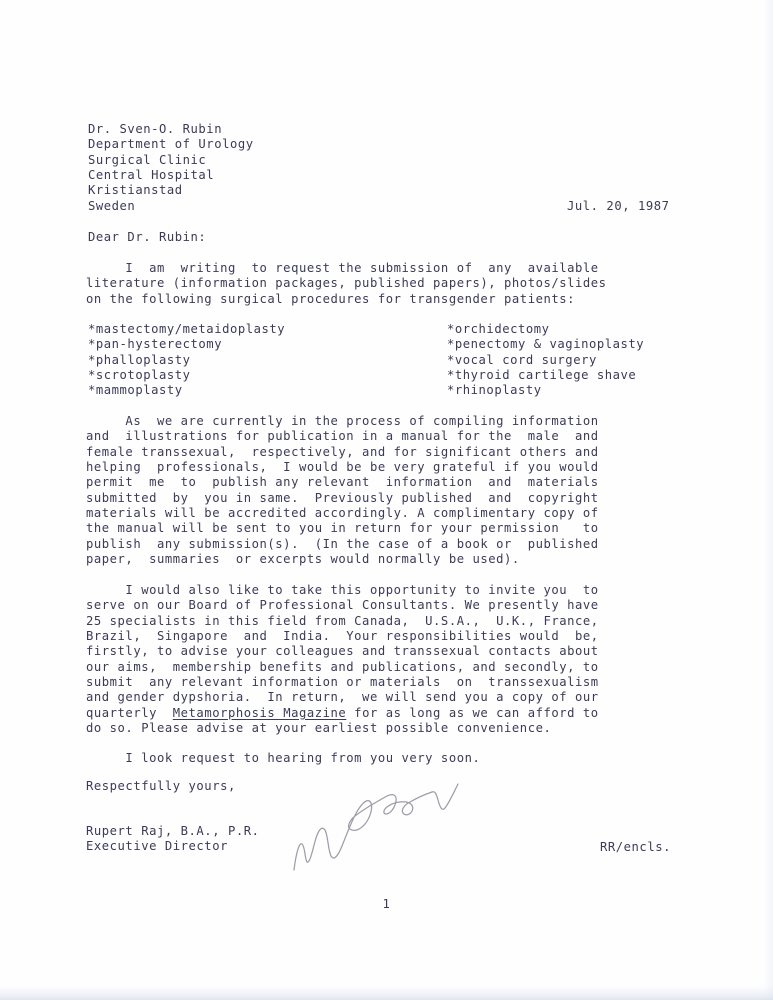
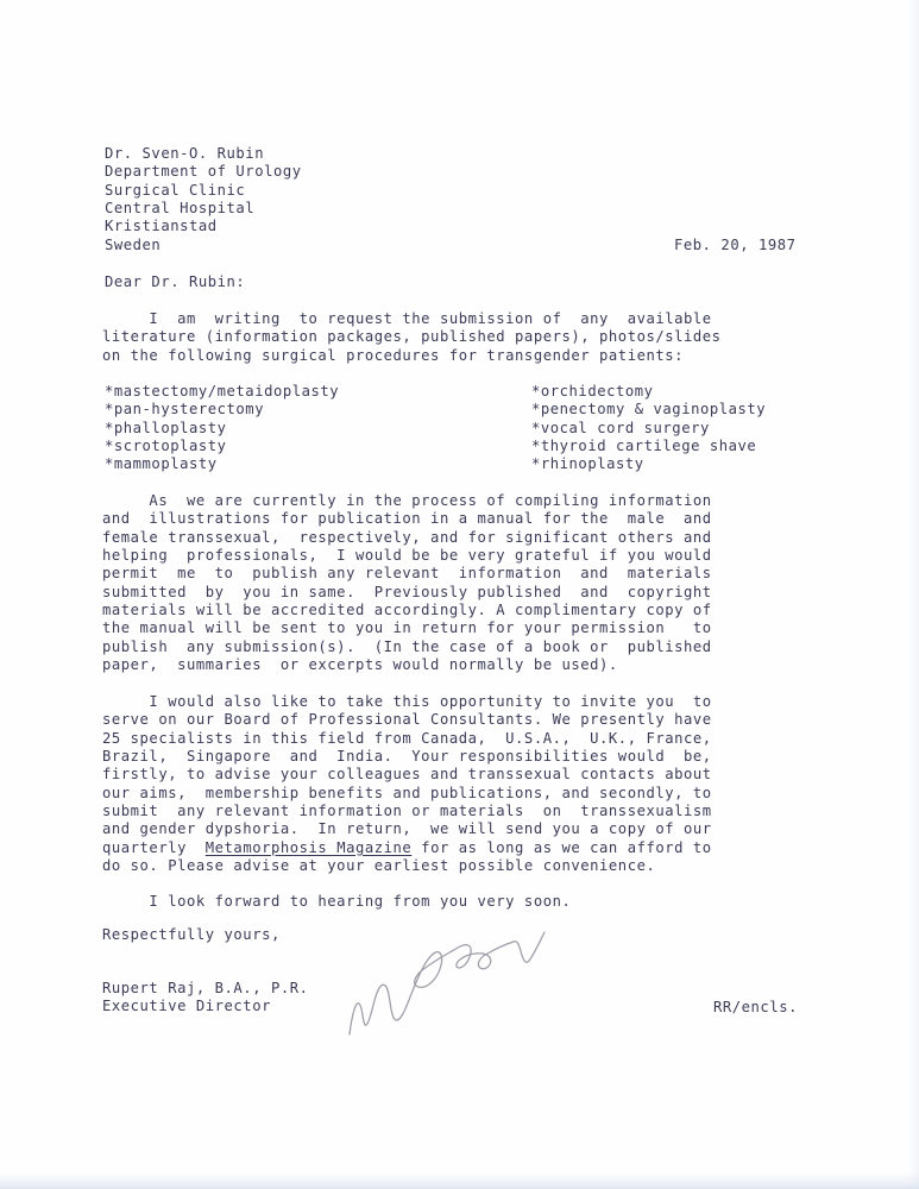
  Dr. Sven-O. Rubin
  Department of Urology
  Surgical Clinic
  Central Hospital
  Kristianstad
  Sweden
- Jul. 20, 1987
+ Feb. 20, 1987
  Dear Dr. Rubin:
  I am writing to request the submission of any available
  literature (information packages, published papers), photos/slides
  on the following surgical procedures for transgender patients:
  *mastectomy/metaidoplasty
  *pan-hysterectomy
  *phalloplasty
  *scrotoplasty
  *mammoplasty
  *orchidectomy
  *penectomy & vaginoplasty
  *vocal cord surgery
  *thyroid cartilege shave
  *rhinoplasty
  As we are currently in the process of compiling information
  and illustrations for publication in a manual for the male and
  female transsexual, respectively, and for significant others and
  helping professionals, I would be be very grateful if you would
  permit me to publish any relevant information and materials
  submitted by you in same. Previously published and copyright
  materials will be accredited accordingly. A complimentary copy of
  the manual will be sent to you in return for your permission to
  publish any submission(s). (In the case of a book or published
  paper, summaries or excerpts would normally be used).
  I would also like to take this opportunity to invite you to
  serve on our Board of Professional Consultants. We presently have
  25 specialists in this field from Canada, U.S.A., U.K., France,
  Brazil, Singapore and India. Your responsibilities would be,
  firstly, to advise your colleagues and transsexual contacts about
  our aims, membership benefits and publications, and secondly, to
  submit any relevant information or materials on transsexualism
  and gender dypshoria. In return, we will send you a copy of our
  quarterly Metamorphosis Magazine for as long as we can afford to
  do so. Please advise at your earliest possible convenience.
- I look request to hearing from you very soon.
+ I look forward to hearing from you very soon.
  Respectfully yours,
  Rupert Raj, B.A., P.R.
  Executive Director
  RR/encls.
- 1
